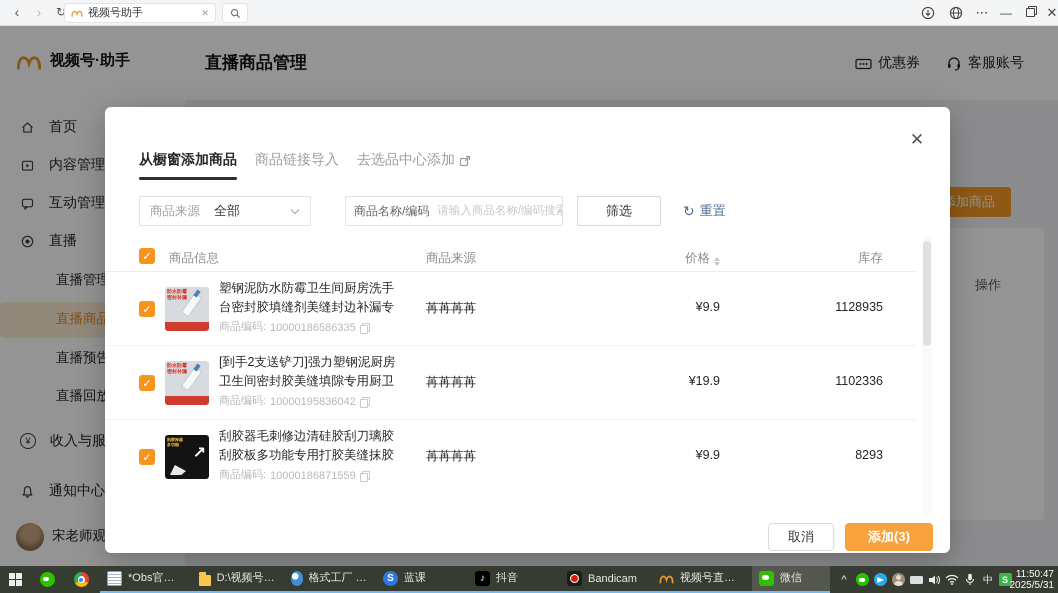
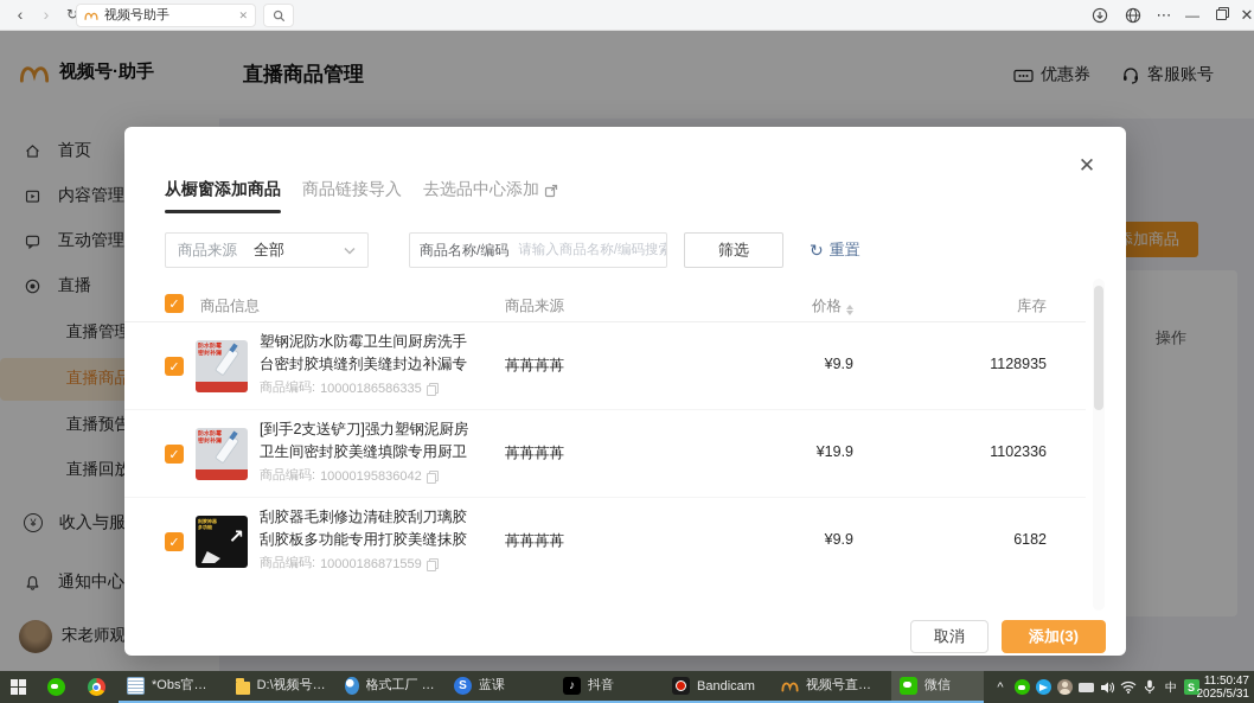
  ‹
  ›
  ↻
  视频号助手
  ✕
  ⋯
  —
  ✕
  视频号·助手
  直播商品管理
  优惠券
  客服账号
  首页
  内容管理
  互动管理
  直播
  直播管理
  直播预告
  直播回放
  ¥
  收入与服
  通知中心
  宋老师观
  加商品
  操作
  ✕
  从橱窗添加商品
  商品链接导入
  去选品中心添加
  商品来源
  全部
  商品名称/编码
  请输入商品名称/编码搜索
  筛选
  ↻
  重置
  ✓
  商品信息
  商品来源
  价格
  库存
  ✓
  塑钢泥防水防霉卫生间厨房洗手台密封胶填缝剂美缝封边补漏专
  商品编码:
  10000186586335
  苒苒苒苒
  ¥9.9
  1128935
  ✓
  [到手2支送铲刀]强力塑钢泥厨房卫生间密封胶美缝填隙专用厨卫
  商品编码:
  10000195836042
  苒苒苒苒
  ¥19.9
  1102336
  ✓
  ↗
  刮胶器毛刺修边清硅胶刮刀璃胶刮胶板多功能专用打胶美缝抹胶
  商品编码:
  10000186871559
  苒苒苒苒
  ¥9.9
- 8293
+ 6182
  取消
  添加(3)
  S
  蓝课
  ♪
  抖音
  Bandicam
  视频号直播伴
  微信
  ^
  中
  S
  11:50:47
  2025/5/31
